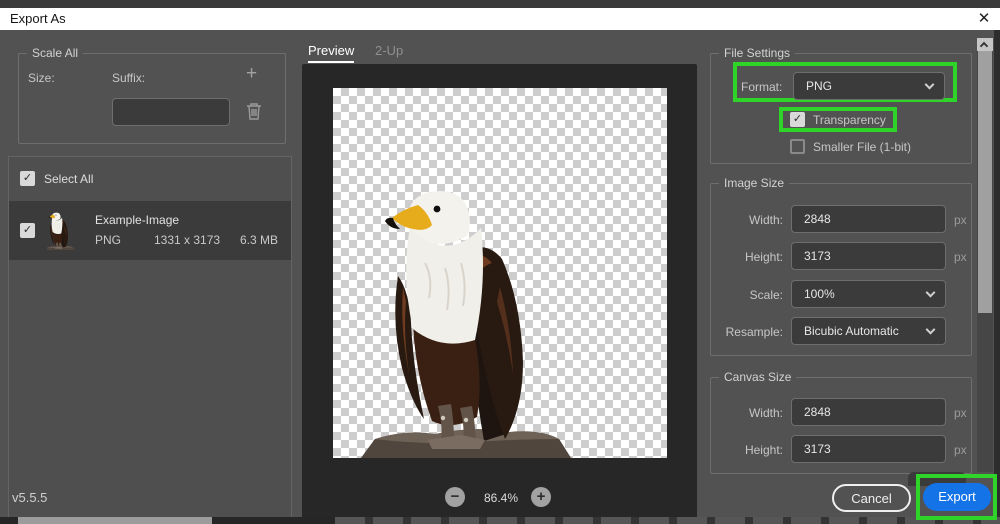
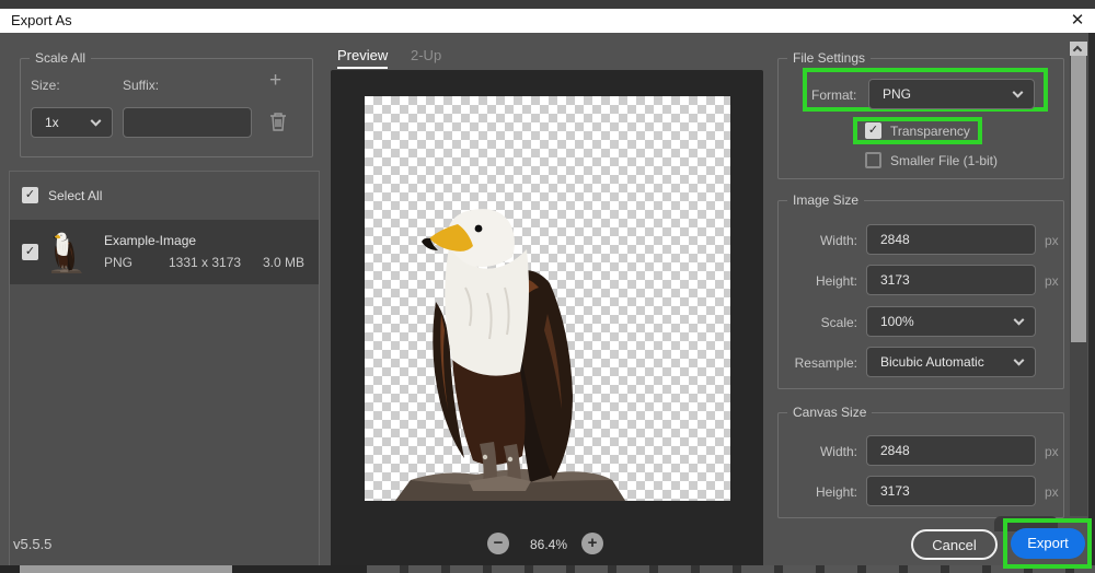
  Export As
  ✕
  Scale All
  Size:
  Suffix:
  +
+ 1x
  ✓
  Select All
  ✓
  Example-Image
  PNG
  1331 x 3173
- 6.3 MB
+ 3.0 MB
  Preview
  2-Up
  −
  86.4%
  +
  File Settings
  Format:
  PNG
  ✓
  Transparency
  Smaller File (1-bit)
  Image Size
  Width:
  2848
  px
  Height:
  3173
  px
  Scale:
  100%
  Resample:
  Bicubic Automatic
  Canvas Size
  Width:
  2848
  px
  Height:
  3173
  px
  v5.5.5
  Cancel
  Export
